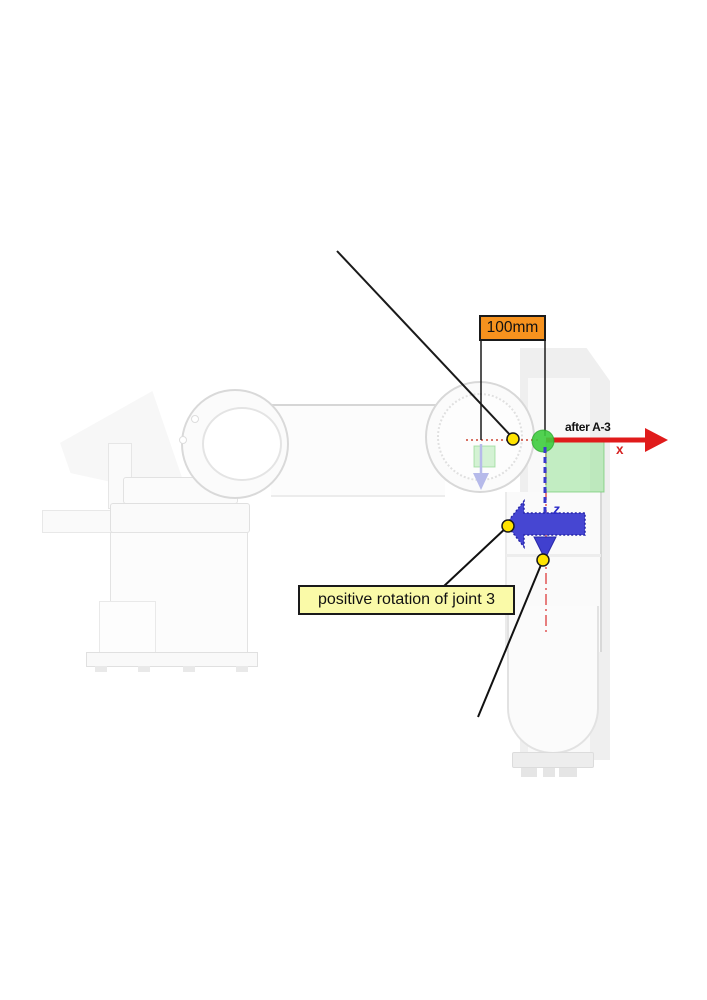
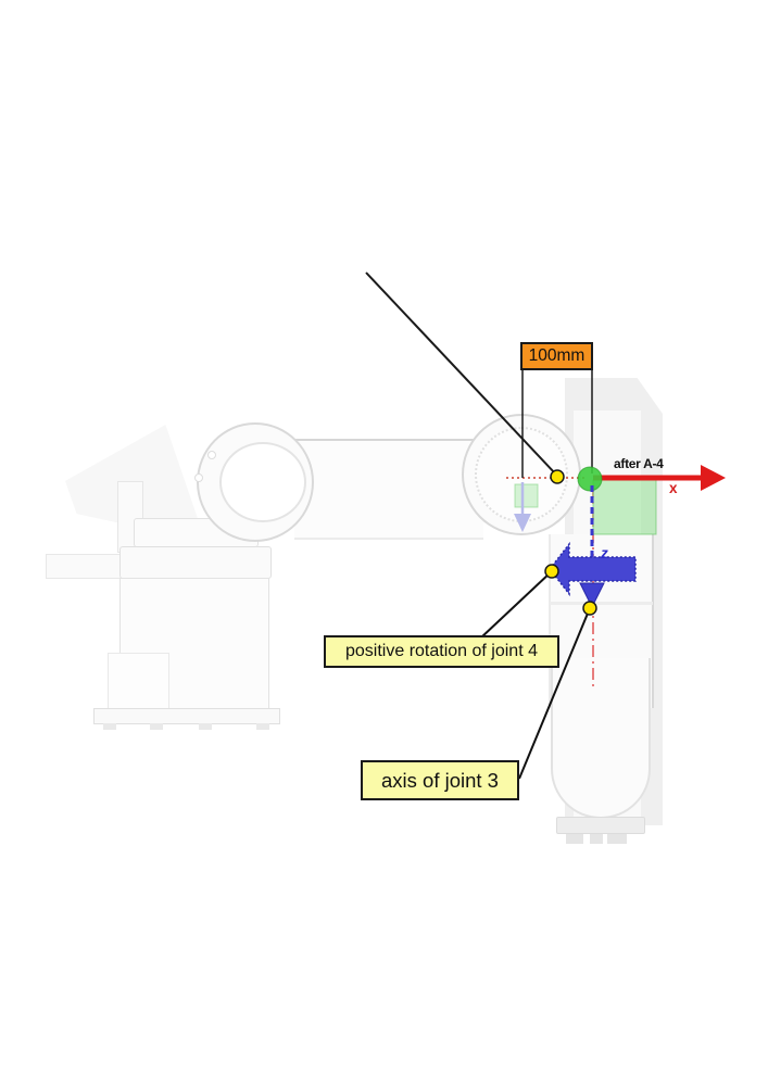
  100mm
- after A-3
+ after A-4
  x
  z
- positive rotation of joint 3
+ positive rotation of joint 4
+ axis of joint 3
